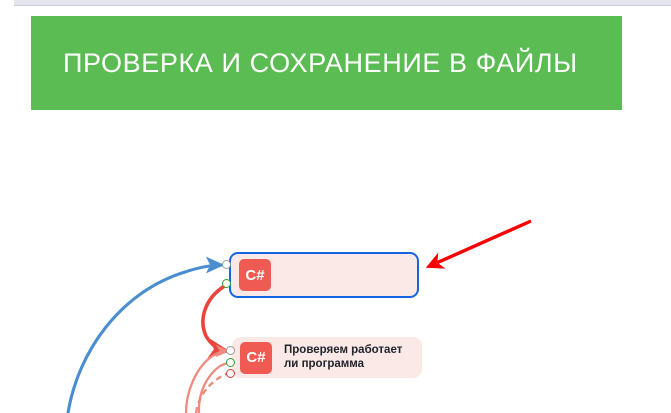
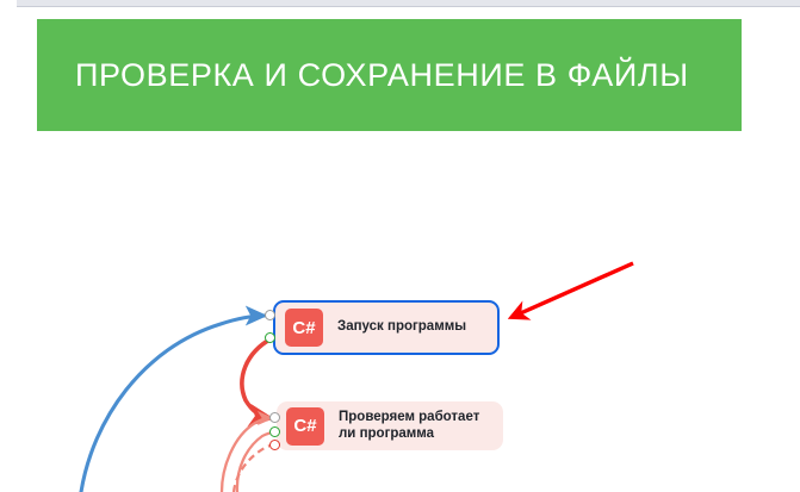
  ПРОВЕРКА И СОХРАНЕНИЕ В ФАЙЛЫ
  C#
+ Запуск программы
  C#
  Проверяем работает
  ли программа
